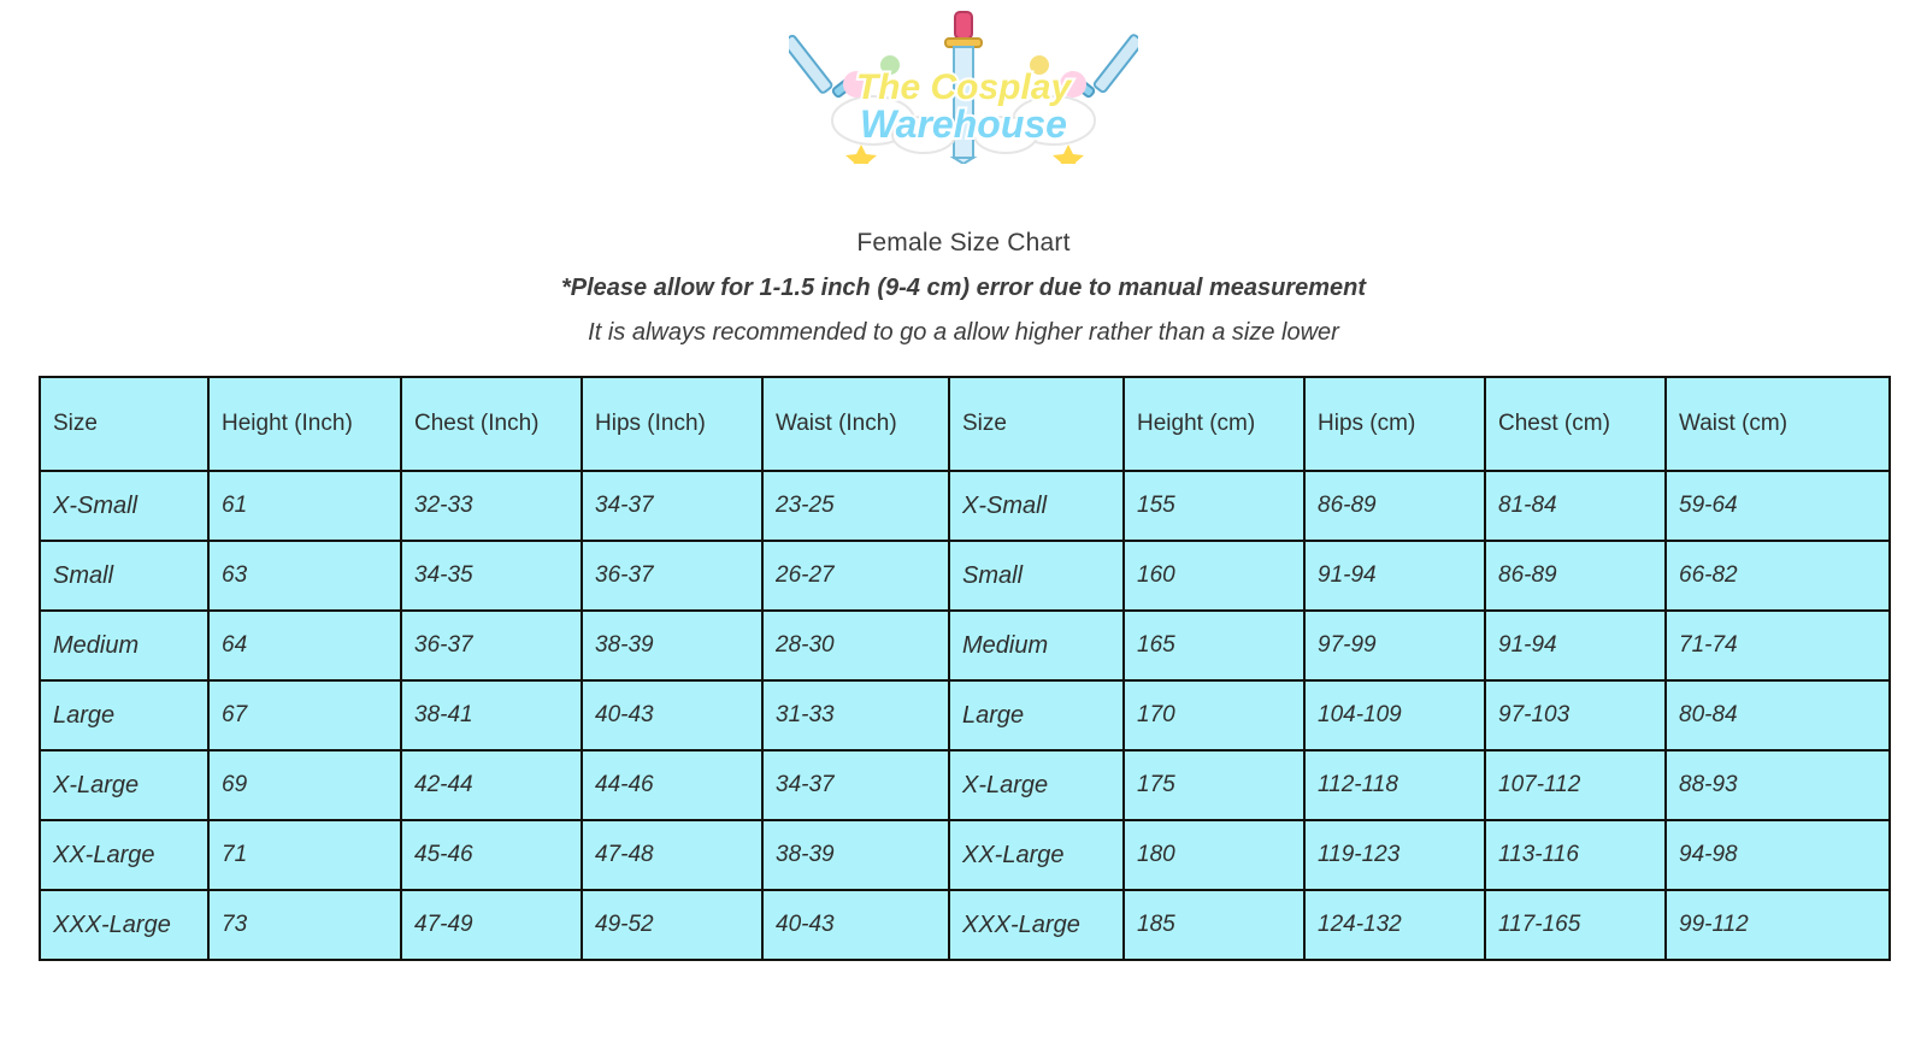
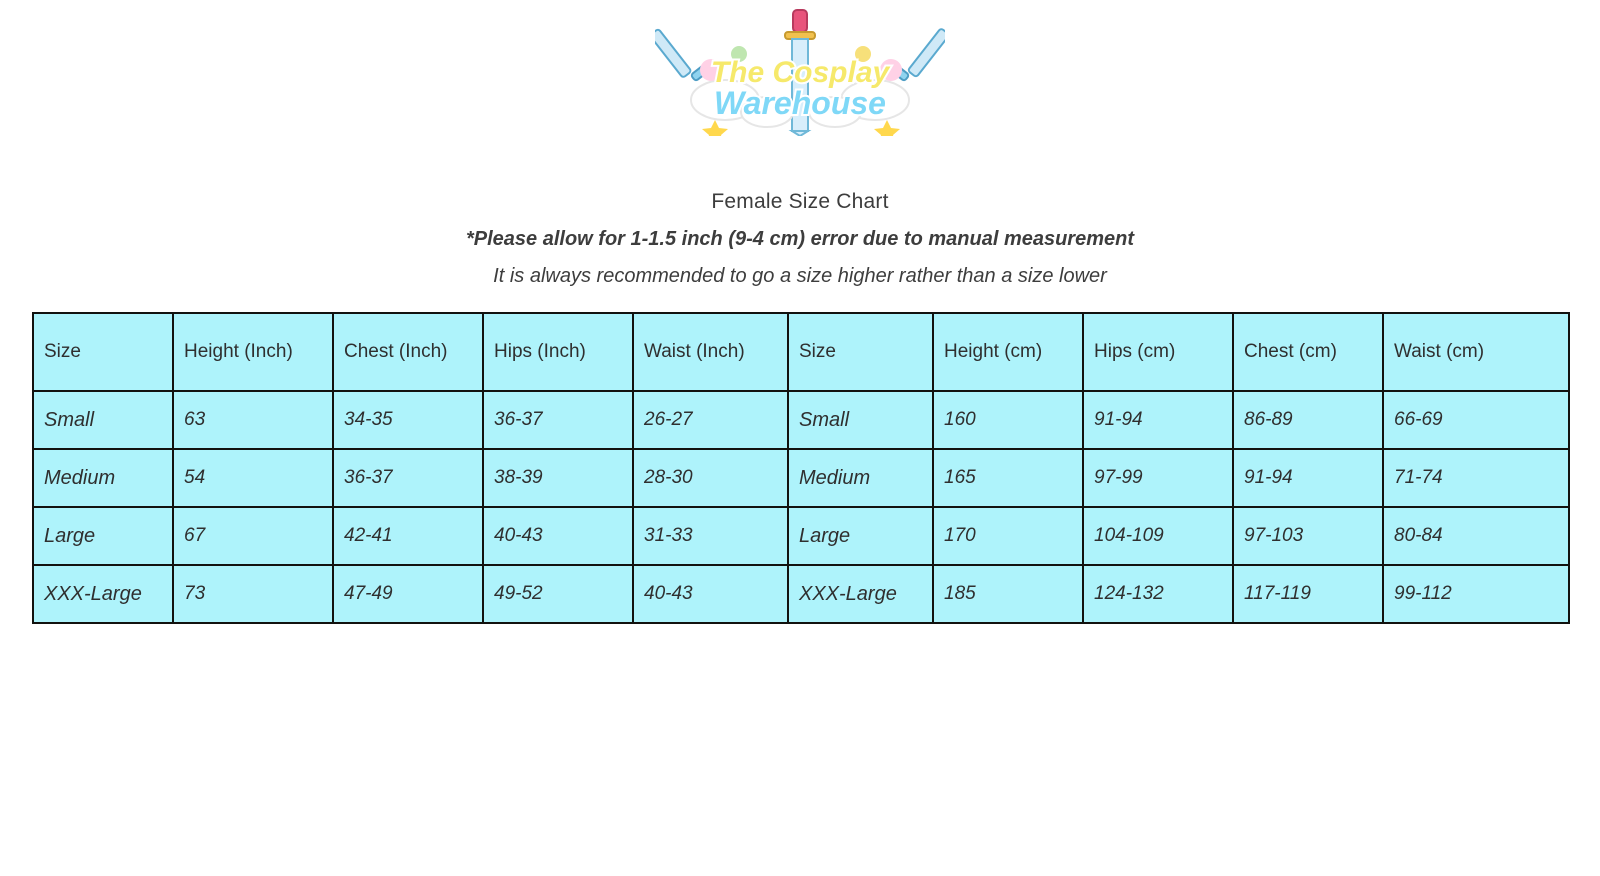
  The Cosplay
  Warehouse
  Female Size Chart
  *Please allow for 1-1.5 inch (9-4 cm) error due to manual measurement
- It is always recommended to go a allow higher rather than a size lower
+ It is always recommended to go a size higher rather than a size lower
  Size	Height (Inch)	Chest (Inch)	Hips (Inch)	Waist (Inch)	Size	Height (cm)	Hips (cm)	Chest (cm)	Waist (cm)
- X-Small	61	32-33	34-37	23-25	X-Small	155	86-89	81-84	59-64
- Small	63	34-35	36-37	26-27	Small	160	91-94	86-89	66-82
+ Small	63	34-35	36-37	26-27	Small	160	91-94	86-89	66-69
- Medium	64	36-37	38-39	28-30	Medium	165	97-99	91-94	71-74
+ Medium	54	36-37	38-39	28-30	Medium	165	97-99	91-94	71-74
- Large	67	38-41	40-43	31-33	Large	170	104-109	97-103	80-84
+ Large	67	42-41	40-43	31-33	Large	170	104-109	97-103	80-84
- X-Large	69	42-44	44-46	34-37	X-Large	175	112-118	107-112	88-93
- XX-Large	71	45-46	47-48	38-39	XX-Large	180	119-123	113-116	94-98
- XXX-Large	73	47-49	49-52	40-43	XXX-Large	185	124-132	117-165	99-112
+ XXX-Large	73	47-49	49-52	40-43	XXX-Large	185	124-132	117-119	99-112
